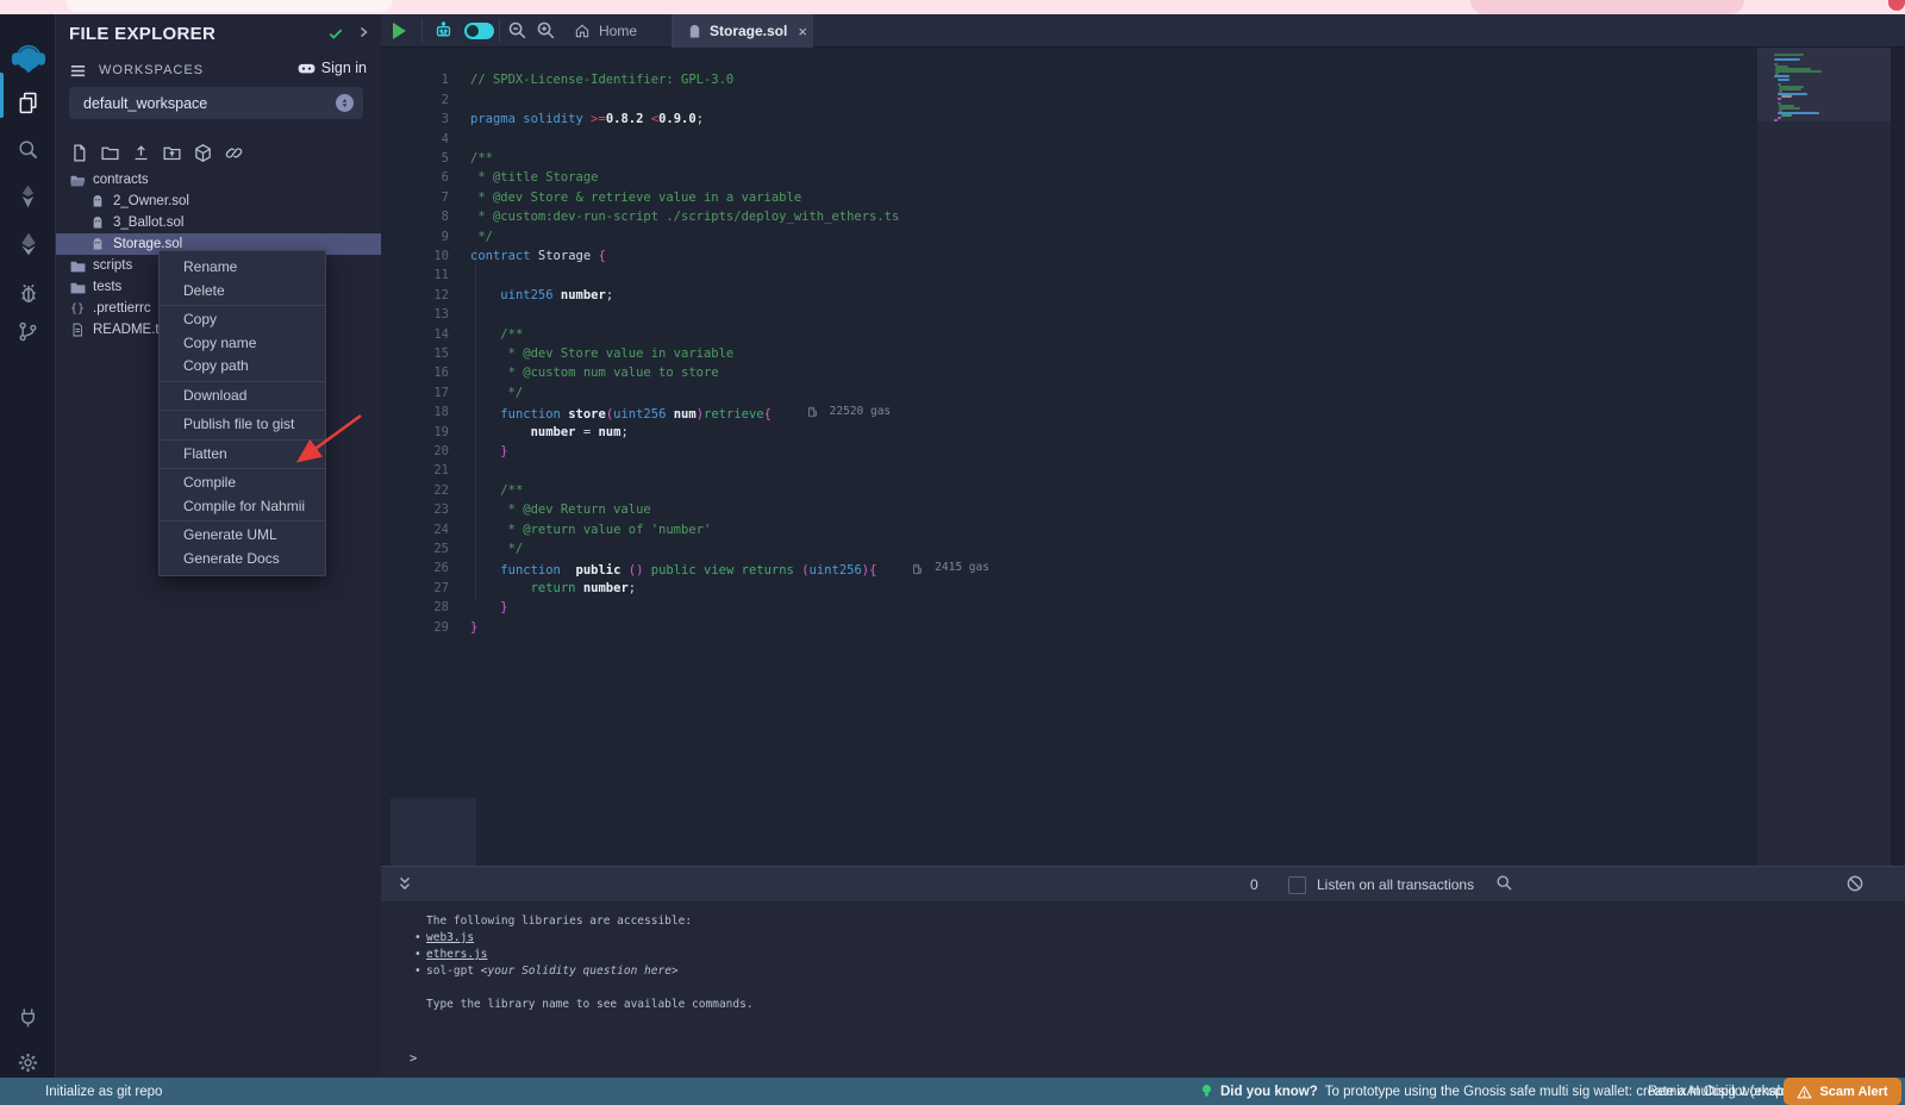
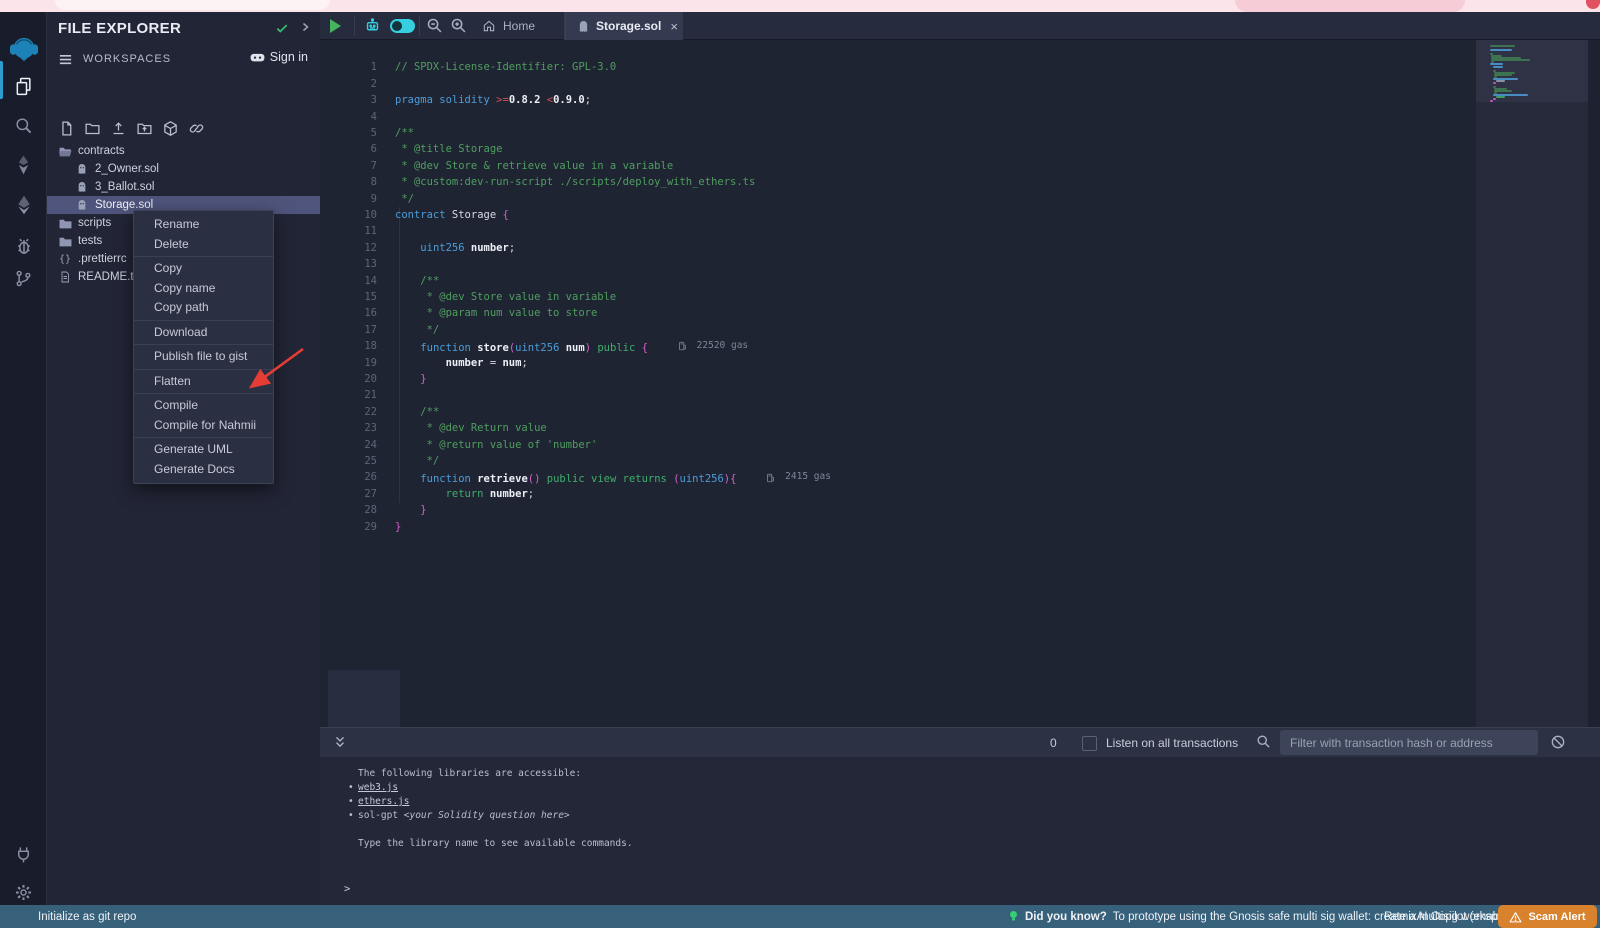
  FILE EXPLORER
  WORKSPACES
  Sign in
- default_workspace
  contracts
  2_Owner.sol
  3_Ballot.sol
  Storage.sol
  scripts
  tests
  {}
  .prettierrc
  README.t
  Rename
  Delete
  Copy
  Copy name
  Copy path
  Download
  Publish file to gist
  Flatten
  Compile
  Compile for Nahmii
  Generate UML
  Generate Docs
  Home
  Storage.sol
  ×
  1
  // SPDX-License-Identifier: GPL-3.0
  2
  3
  pragma solidity >=0.8.2 <0.9.0;
  4
  5
  /**
  6
  * @title Storage
  7
  * @dev Store & retrieve value in a variable
  8
  * @custom:dev-run-script ./scripts/deploy_with_ethers.ts
  9
  */
  10
  contract Storage {
  11
  12
  uint256 number;
  13
  14
  /**
  15
  * @dev Store value in variable
  16
- * @custom num value to store
+ * @param num value to store
  17
  */
  18
- function store(uint256 num)retrieve{ 22520 gas
+ function store(uint256 num) public { 22520 gas
  19
  number = num;
  20
  }
  21
  22
  /**
  23
  * @dev Return value
  24
  * @return value of 'number'
  25
  */
  26
- function public () public view returns (uint256){ 2415 gas
+ function retrieve() public view returns (uint256){ 2415 gas
  27
  return number;
  28
  }
  29
  }
  0
  Listen on all transactions
+ Filter with transaction hash or address
  The following libraries are accessible:
  •
  web3.js
  •
  ethers.js
  •
  sol-gpt <your Solidity question here>
  Type the library name to see available commands.
  >
  Initialize as git repo
  Did you know?
  To prototype using the Gnosis safe multi sig wallet: create a multisig worksp
  RemixAI Copilot (enab
  Scam Alert
